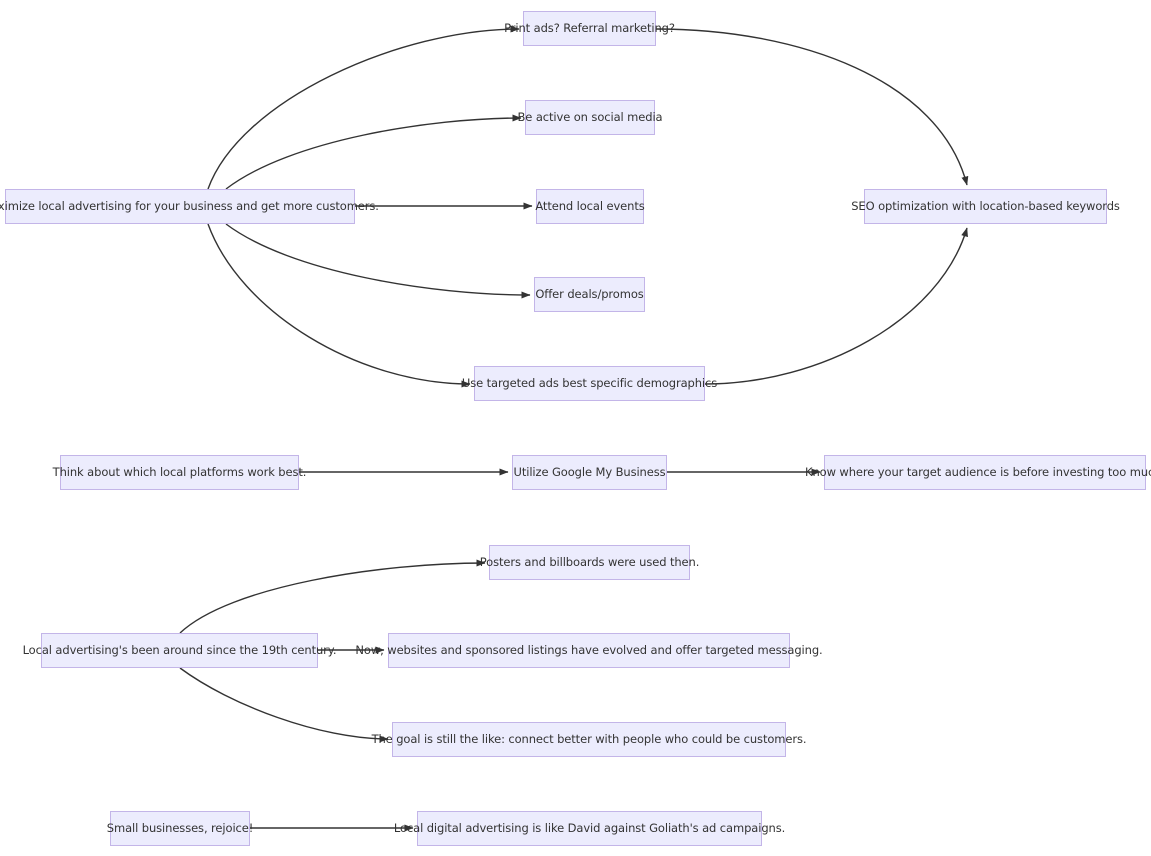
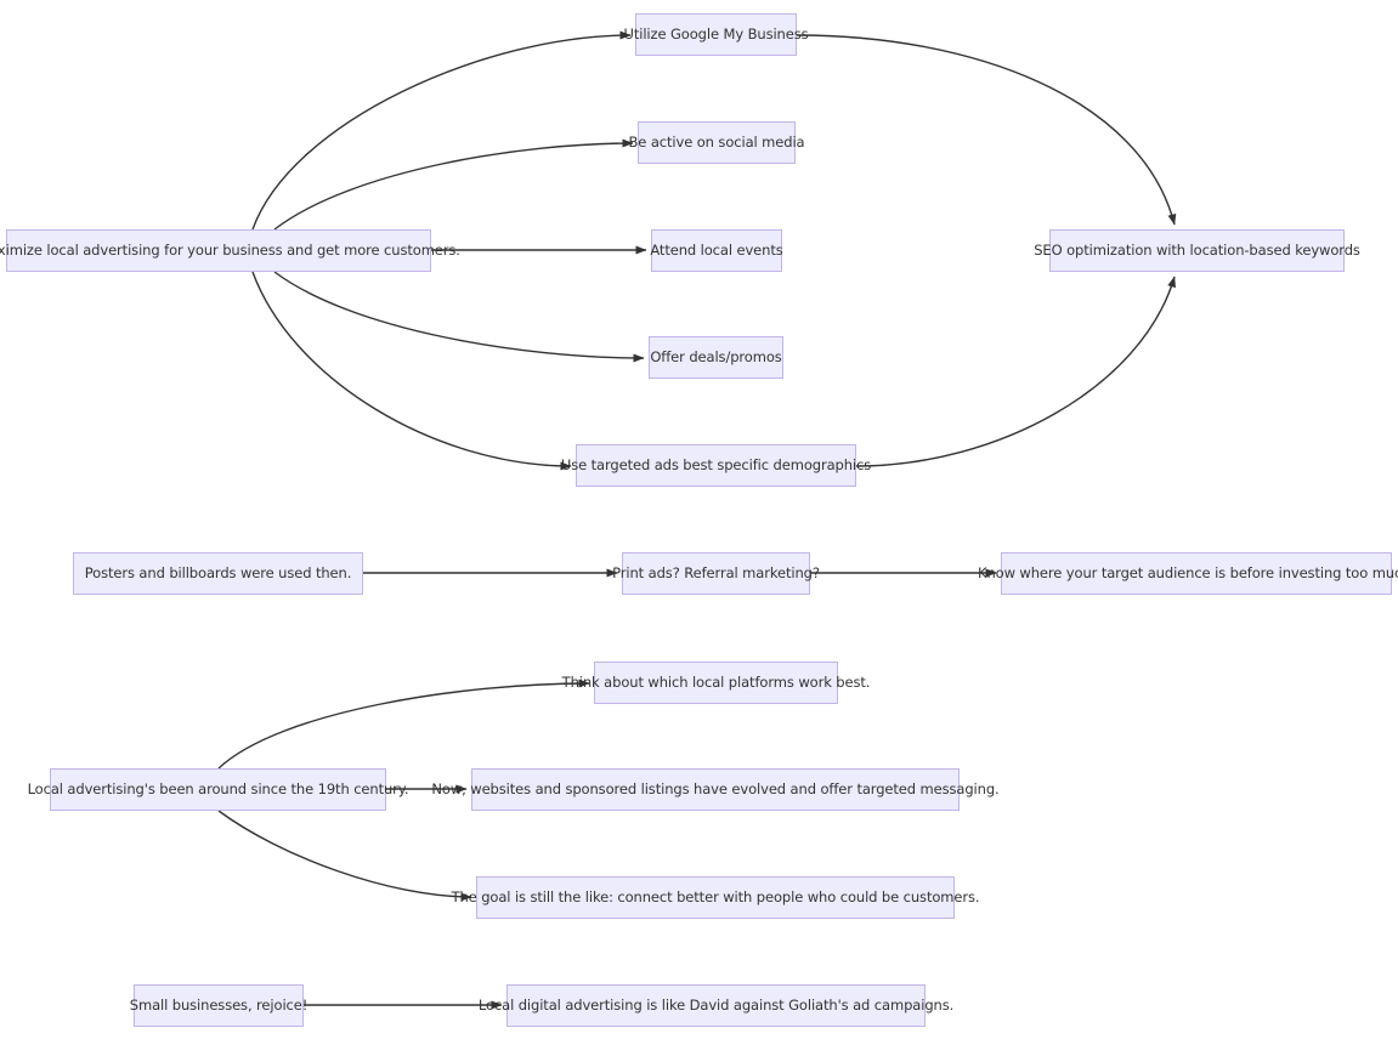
  ximize local advertising for your business and get more customers.
- Print ads? Referral marketing?
+ Utilize Google My Business
  Be active on social media
  Attend local events
  Offer deals/promos
  Use targeted ads best specific demographics
  SEO optimization with location-based keywords
- Think about which local platforms work best.
+ Posters and billboards were used then.
- Utilize Google My Business
+ Print ads? Referral marketing?
  Know where your target audience is before investing too mu
  Local advertising's been around since the 19th century.
- Posters and billboards were used then.
+ Think about which local platforms work best.
  Now, websites and sponsored listings have evolved and offer targeted messaging.
  The goal is still the like: connect better with people who could be customers.
  Small businesses, rejoice!
  Local digital advertising is like David against Goliath's ad campaigns.
